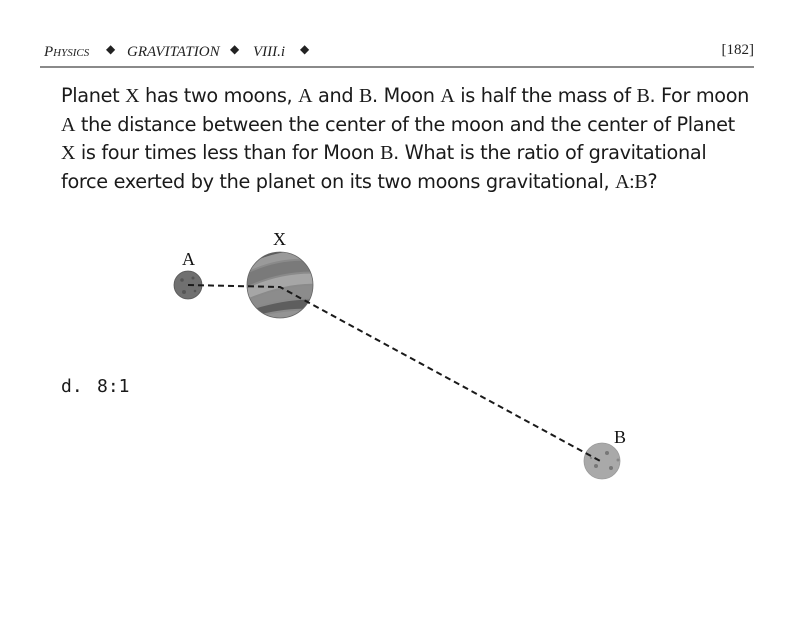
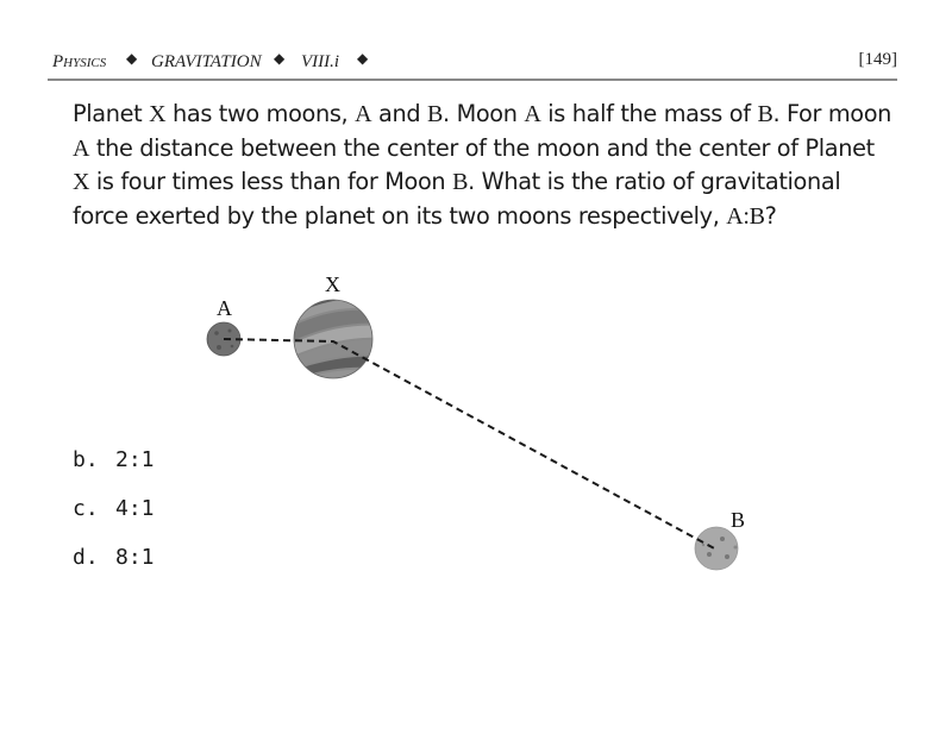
  Physics
  ◆
  GRAVITATION
  ◆
  VIII.i
  ◆
- [182]
+ [149]
- Planet X has two moons, A and B. Moon A is half the mass of B. For moon A the distance between the center of the moon and the center of Planet X is four times less than for Moon B. What is the ratio of gravitational force exerted by the planet on its two moons gravitational, A:B?
+ Planet X has two moons, A and B. Moon A is half the mass of B. For moon A the distance between the center of the moon and the center of Planet X is four times less than for Moon B. What is the ratio of gravitational force exerted by the planet on its two moons respectively, A:B?
  X
  A
  B
+ b. 2:1
+ c. 4:1
  d. 8:1
